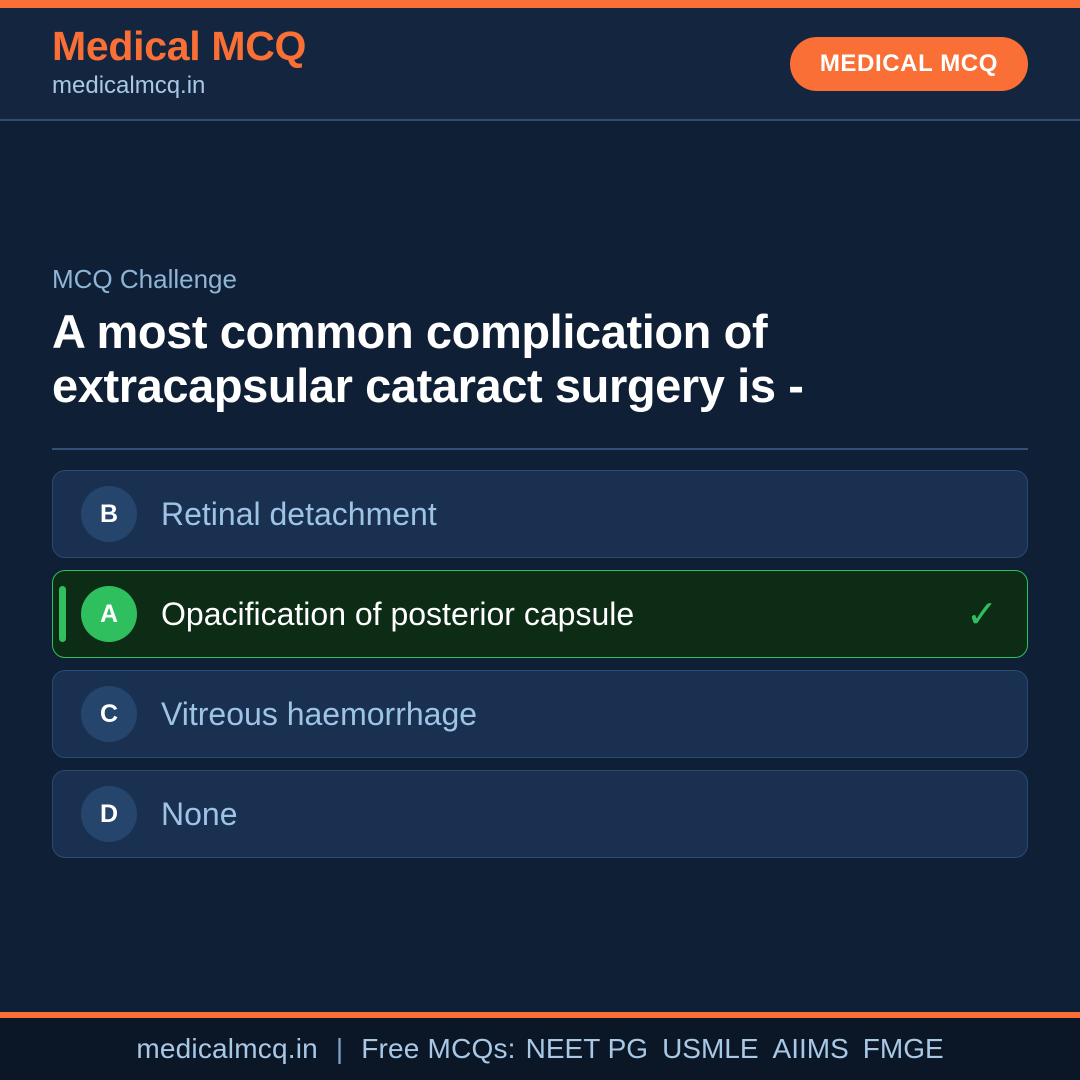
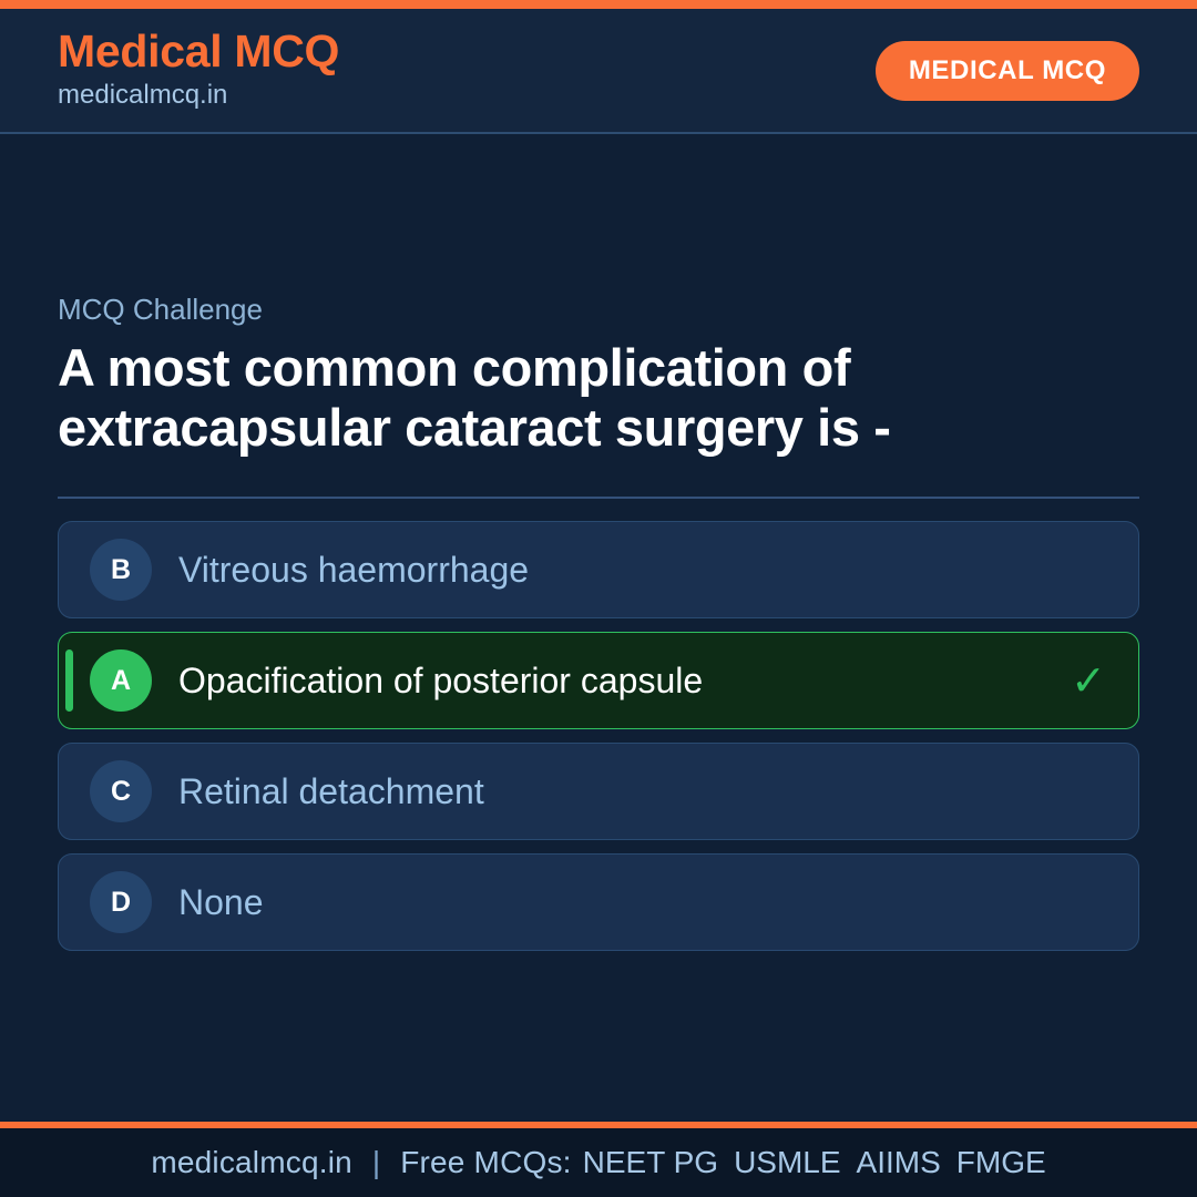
  Medical MCQ
  medicalmcq.in
  MEDICAL MCQ
  MCQ Challenge
  A most common complication of extracapsular cataract surgery is -
  B
- Retinal detachment
+ Vitreous haemorrhage
  A
  Opacification of posterior capsule
  ✓
  C
- Vitreous haemorrhage
+ Retinal detachment
  D
  None
  medicalmcq.in
  |
  Free MCQs:
  NEET PG USMLE AIIMS FMGE
